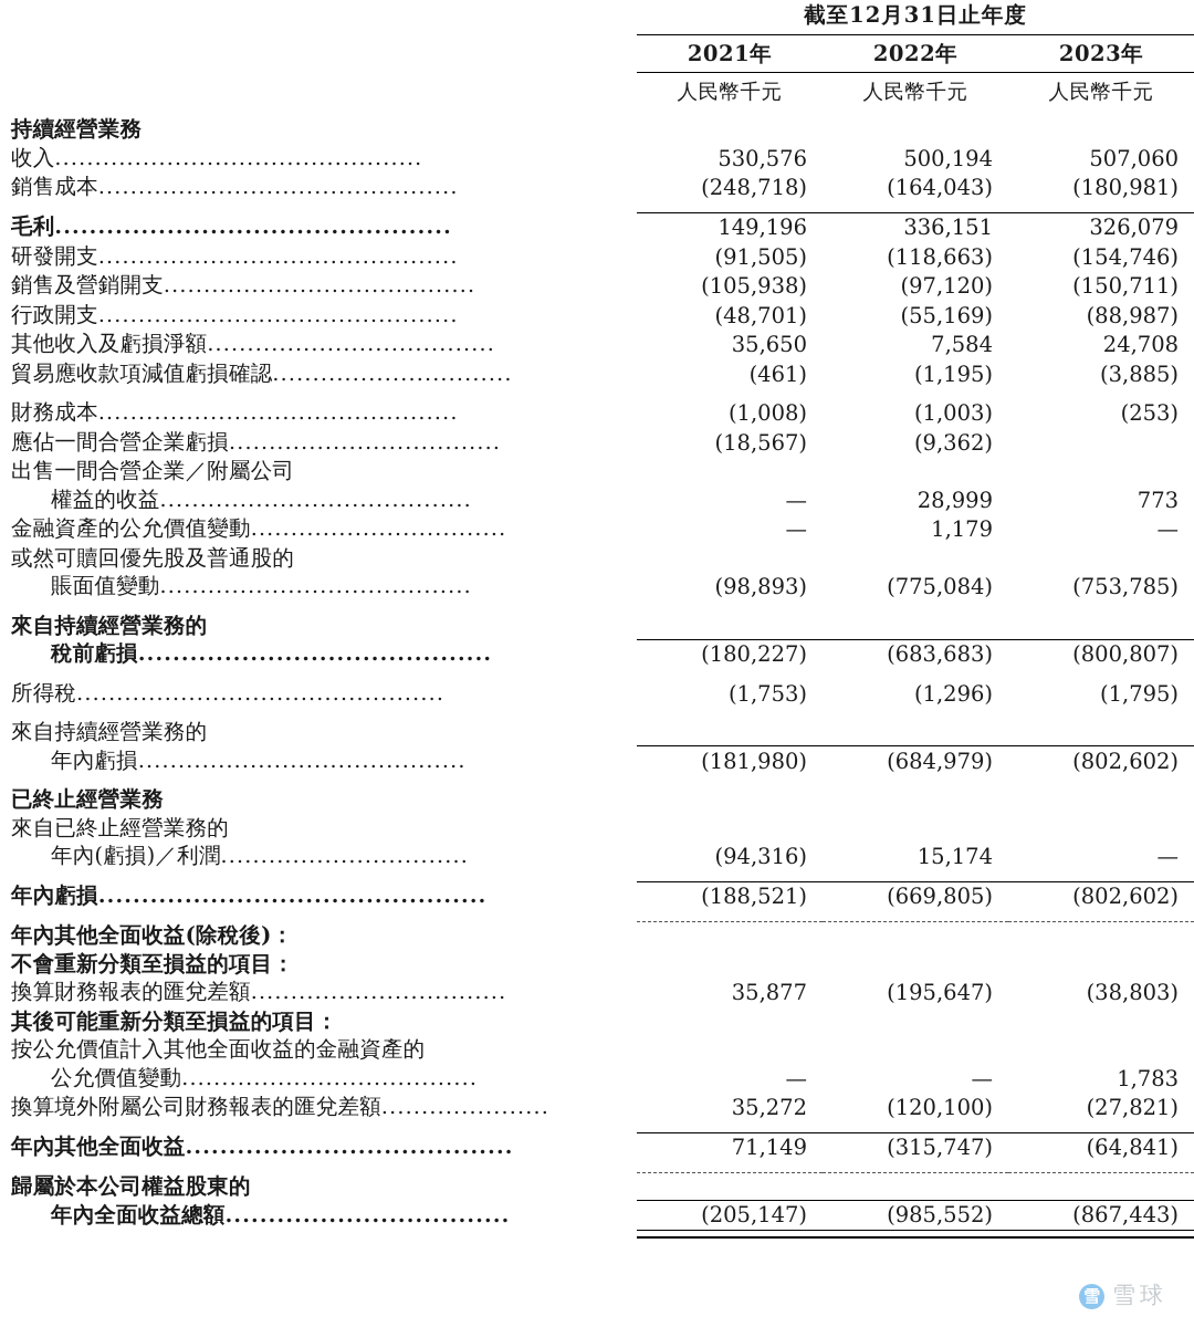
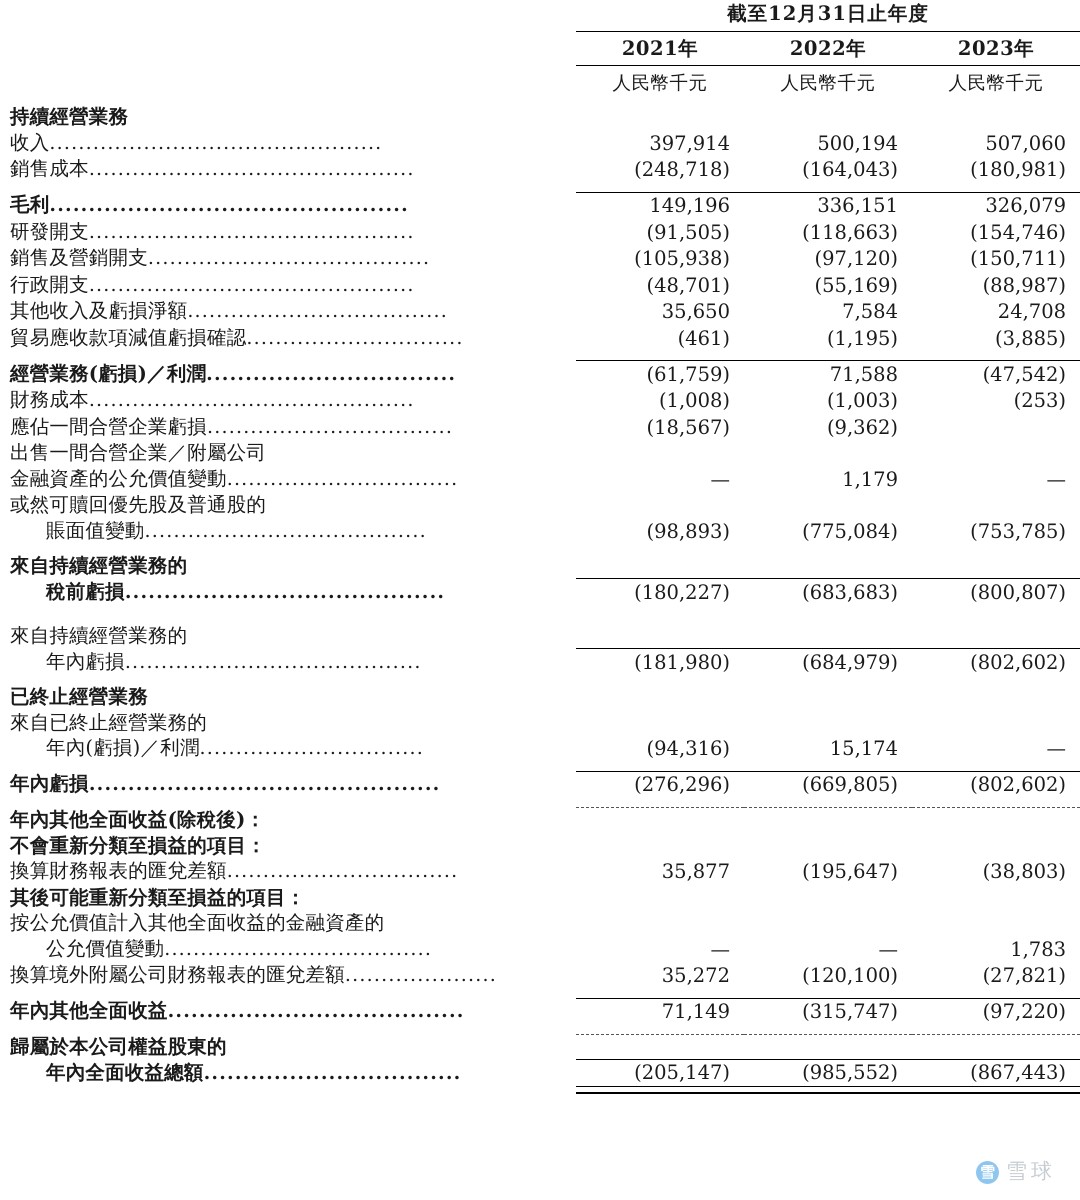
  	截至12月31日止年度
  	2021年	2022年	2023年
  	人民幣千元	人民幣千元	人民幣千元
  持續經營業務
- 收入..............................................	530,576	500,194	507,060
+ 收入..............................................	397,914	500,194	507,060
  銷售成本.............................................	(248,718)	(164,043)	(180,981)
  毛利..............................................	149,196	336,151	326,079
  研發開支.............................................	(91,505)	(118,663)	(154,746)
  銷售及營銷開支.......................................	(105,938)	(97,120)	(150,711)
  行政開支.............................................	(48,701)	(55,169)	(88,987)
  其他收入及虧損淨額....................................	35,650	7,584	24,708
  貿易應收款項減值虧損確認..............................	(461)	(1,195)	(3,885)
+ 經營業務(虧損)／利潤................................	(61,759)	71,588	(47,542)
  財務成本.............................................	(1,008)	(1,003)	(253)
  應佔一間合營企業虧損..................................	(18,567)	(9,362)
  出售一間合營企業／附屬公司
- 權益的收益.......................................	—	28,999	773
  金融資產的公允價值變動................................	—	1,179	—
  或然可贖回優先股及普通股的
  賬面值變動.......................................	(98,893)	(775,084)	(753,785)
  來自持續經營業務的
  稅前虧損.........................................	(180,227)	(683,683)	(800,807)
- 所得稅..............................................	(1,753)	(1,296)	(1,795)
  來自持續經營業務的
  年內虧損.........................................	(181,980)	(684,979)	(802,602)
  已終止經營業務
  來自已終止經營業務的
  年內(虧損)／利潤...............................	(94,316)	15,174	—
- 年內虧損.............................................	(188,521)	(669,805)	(802,602)
+ 年內虧損.............................................	(276,296)	(669,805)	(802,602)
  年內其他全面收益(除稅後)：
  不會重新分類至損益的項目：
  換算財務報表的匯兌差額................................	35,877	(195,647)	(38,803)
  其後可能重新分類至損益的項目：
  按公允價值計入其他全面收益的金融資產的
  公允價值變動.....................................	—	—	1,783
  換算境外附屬公司財務報表的匯兌差額.....................	35,272	(120,100)	(27,821)
- 年內其他全面收益......................................	71,149	(315,747)	(64,841)
+ 年內其他全面收益......................................	71,149	(315,747)	(97,220)
  歸屬於本公司權益股東的
  年內全面收益總額.................................	(205,147)	(985,552)	(867,443)
  雪
  雪球
